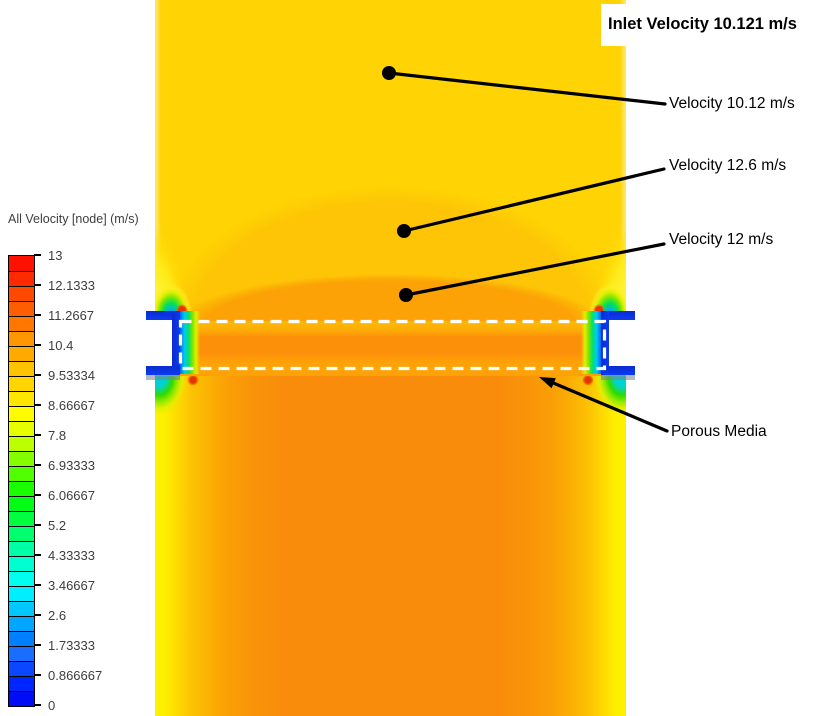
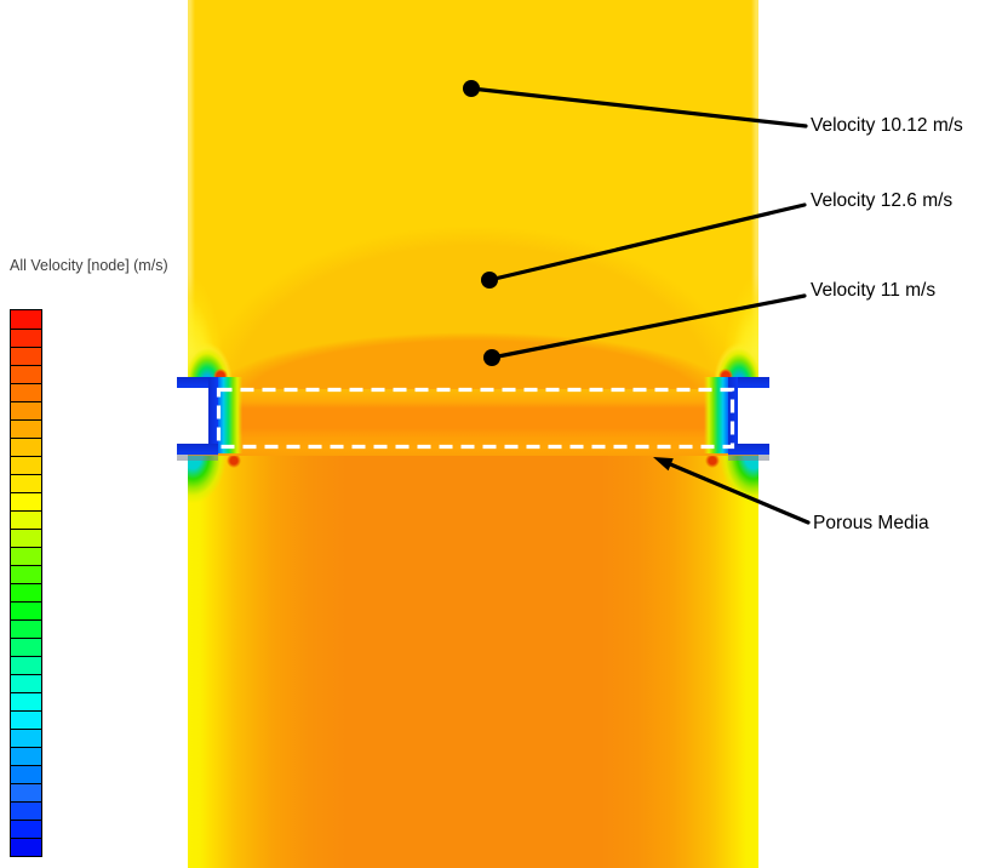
  All Velocity [node] (m/s)
- 13
- 12.1333
- 11.2667
- 10.4
- 9.53334
- 8.66667
- 7.8
- 6.93333
- 6.06667
- 5.2
- 4.33333
- 3.46667
- 2.6
- 1.73333
- 0.866667
- 0
- Inlet Velocity 10.121 m/s
  Velocity 10.12 m/s
  Velocity 12.6 m/s
- Velocity 12 m/s
+ Velocity 11 m/s
  Porous Media
